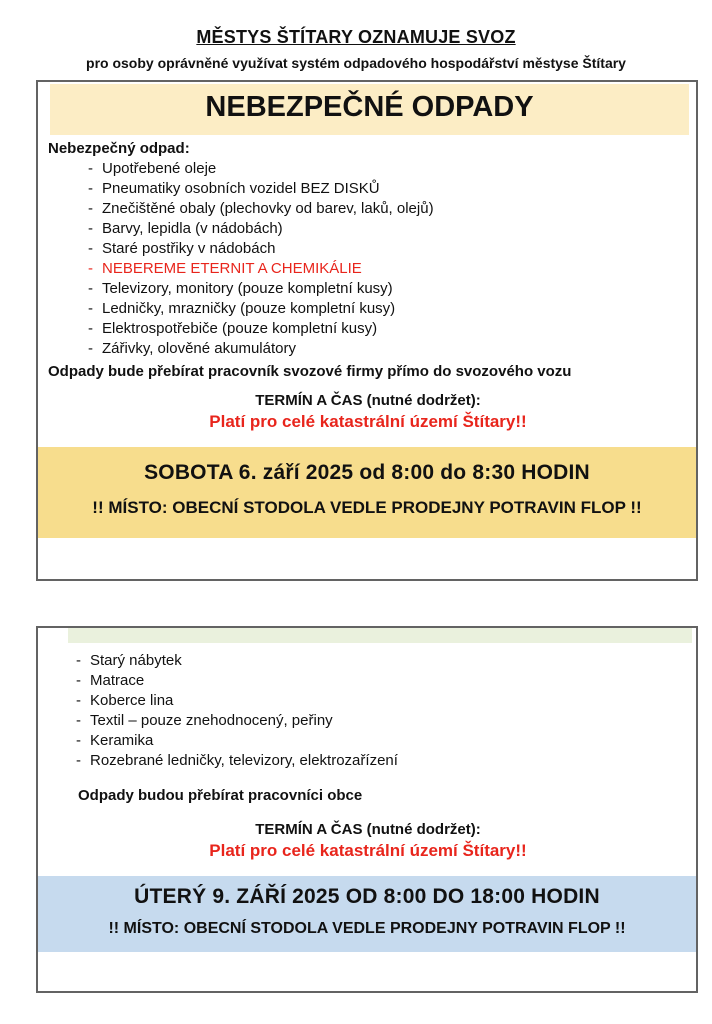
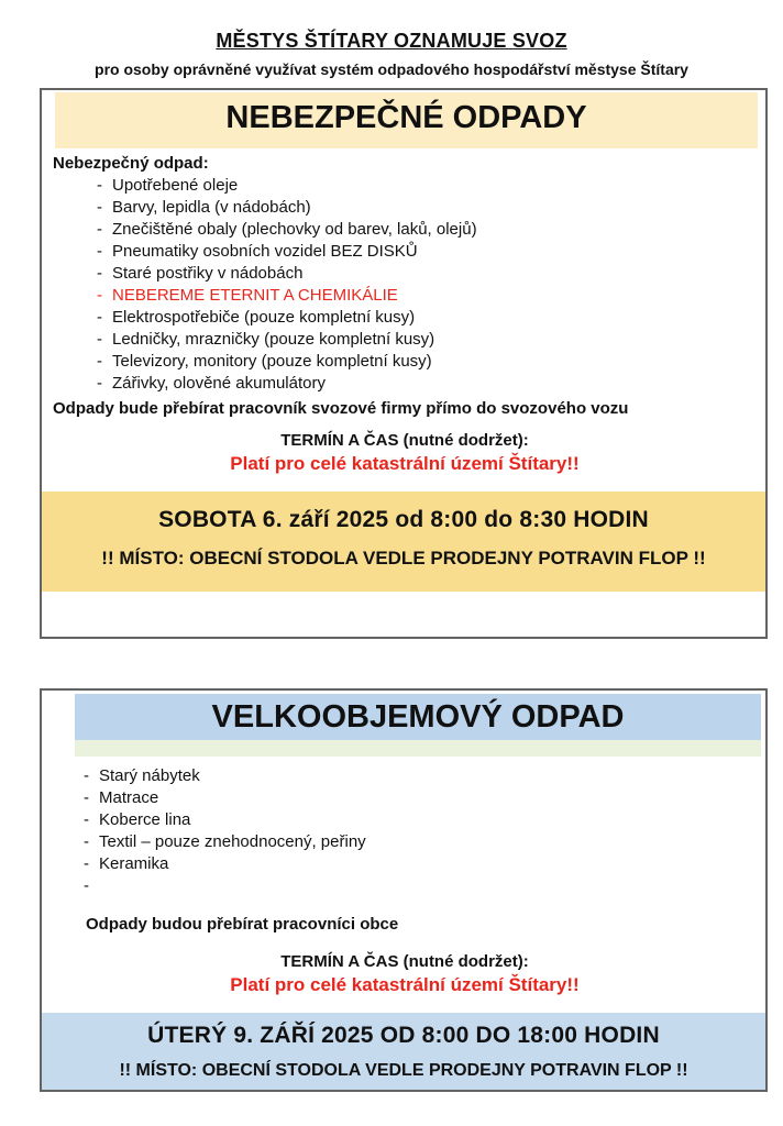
  MĚSTYS ŠTÍTARY OZNAMUJE SVOZ
  pro osoby oprávněné využívat systém odpadového hospodářství městyse Štítary
  NEBEZPEČNÉ ODPADY
  Nebezpečný odpad:
  -
  Upotřebené oleje
  -
- Pneumatiky osobních vozidel BEZ DISKŮ
+ Barvy, lepidla (v nádobách)
  -
  Znečištěné obaly (plechovky od barev, laků, olejů)
  -
- Barvy, lepidla (v nádobách)
+ Pneumatiky osobních vozidel BEZ DISKŮ
  -
  Staré postřiky v nádobách
  -
  NEBEREME ETERNIT A CHEMIKÁLIE
  -
- Televizory, monitory (pouze kompletní kusy)
+ Elektrospotřebiče (pouze kompletní kusy)
  -
  Ledničky, mrazničky (pouze kompletní kusy)
  -
- Elektrospotřebiče (pouze kompletní kusy)
+ Televizory, monitory (pouze kompletní kusy)
  -
  Zářivky, olověné akumulátory
  Odpady bude přebírat pracovník svozové firmy přímo do svozového vozu
  TERMÍN A ČAS (nutné dodržet):
  Platí pro celé katastrální území Štítary!!
  SOBOTA 6. září 2025 od 8:00 do 8:30 HODIN
  !! MÍSTO: OBECNÍ STODOLA VEDLE PRODEJNY POTRAVIN FLOP !!
+ VELKOOBJEMOVÝ ODPAD
  -
  Starý nábytek
  -
  Matrace
  -
  Koberce lina
  -
  Textil – pouze znehodnocený, peřiny
  -
  Keramika
  -
- Rozebrané ledničky, televizory, elektrozařízení
  Odpady budou přebírat pracovníci obce
  TERMÍN A ČAS (nutné dodržet):
  Platí pro celé katastrální území Štítary!!
  ÚTERÝ 9. ZÁŘÍ 2025 OD 8:00 DO 18:00 HODIN
  !! MÍSTO: OBECNÍ STODOLA VEDLE PRODEJNY POTRAVIN FLOP !!
